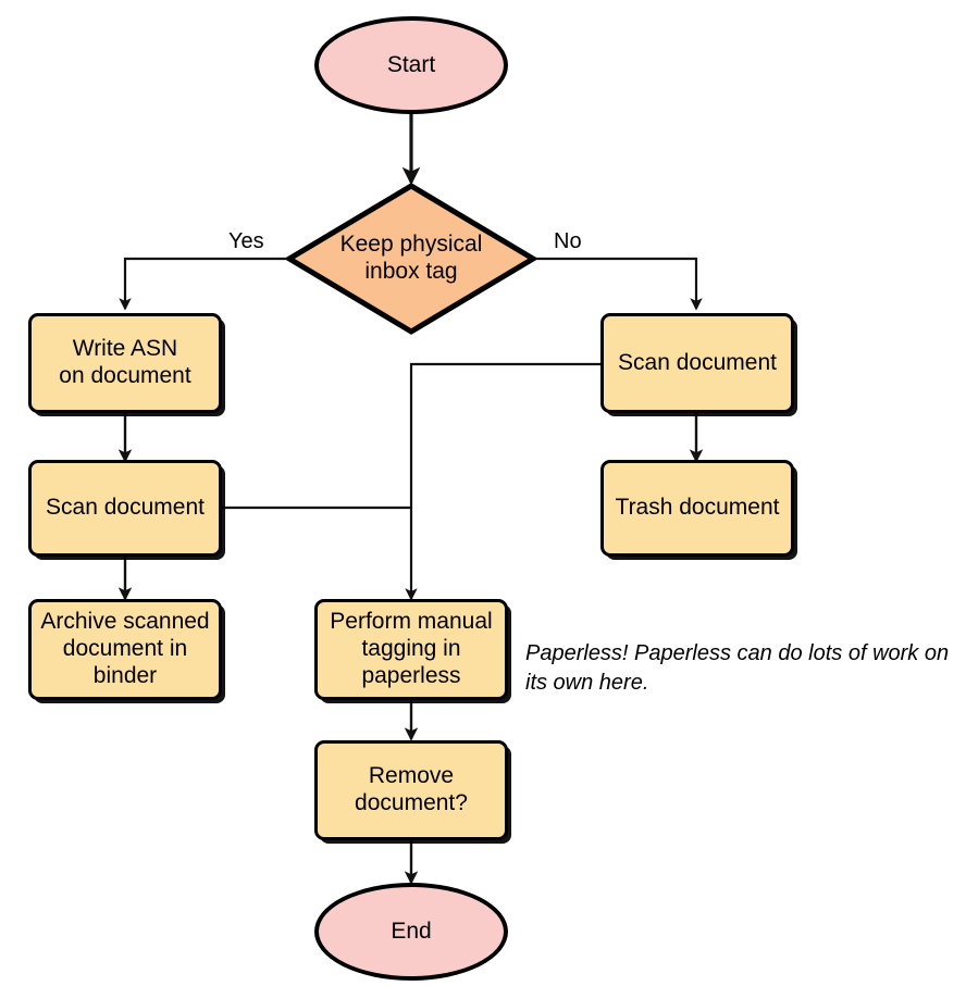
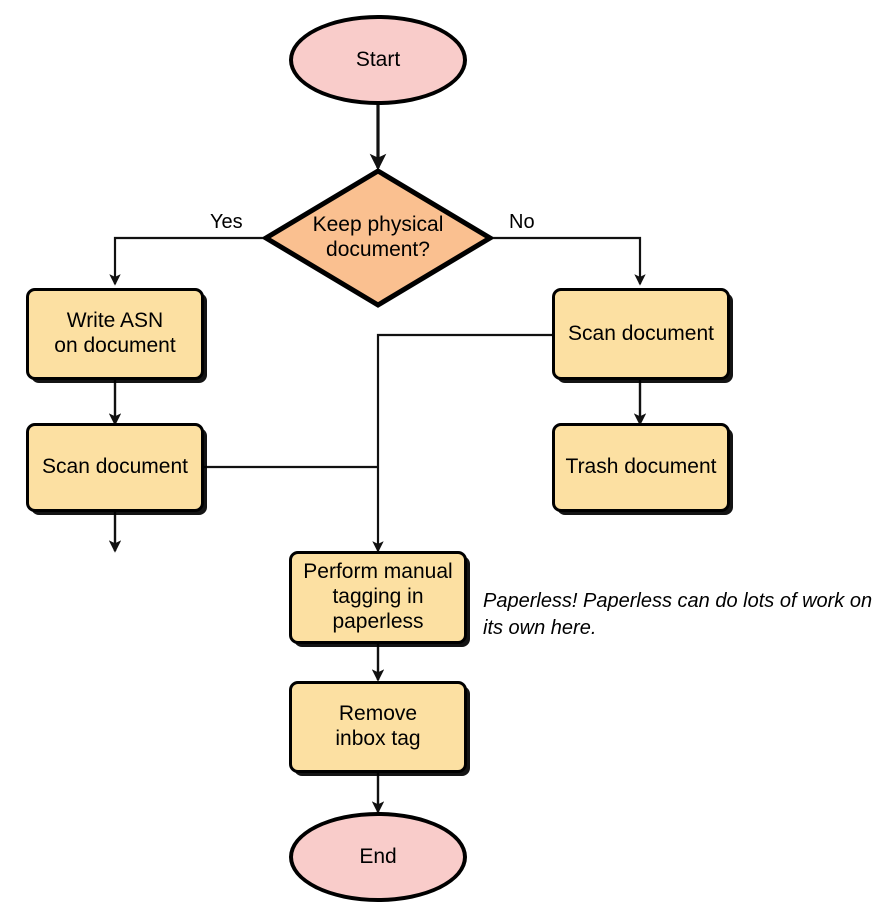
  Start
  Keep physical
- inbox tag
+ document?
  Yes
  No
  Write ASN
  on document
  Scan document
- Archive scanned
- document in
- binder
  Scan document
  Trash document
  Perform manual
  tagging in
  paperless
  Remove
- document?
+ inbox tag
  End
  Paperless! Paperless can do lots of work on
  its own here.
